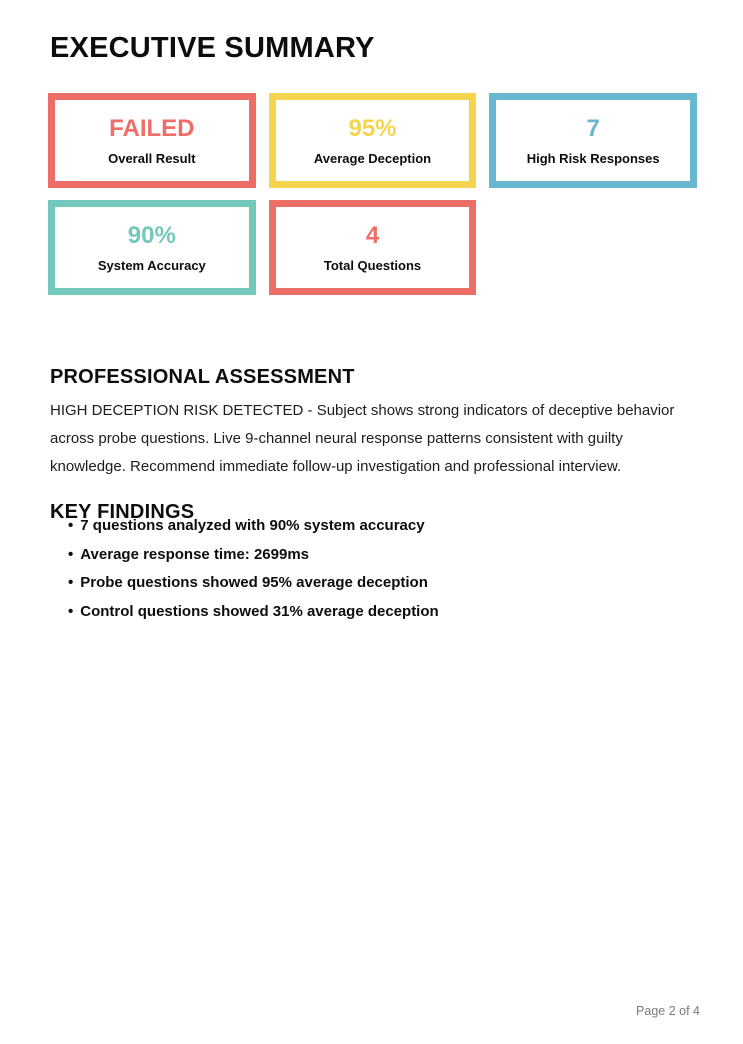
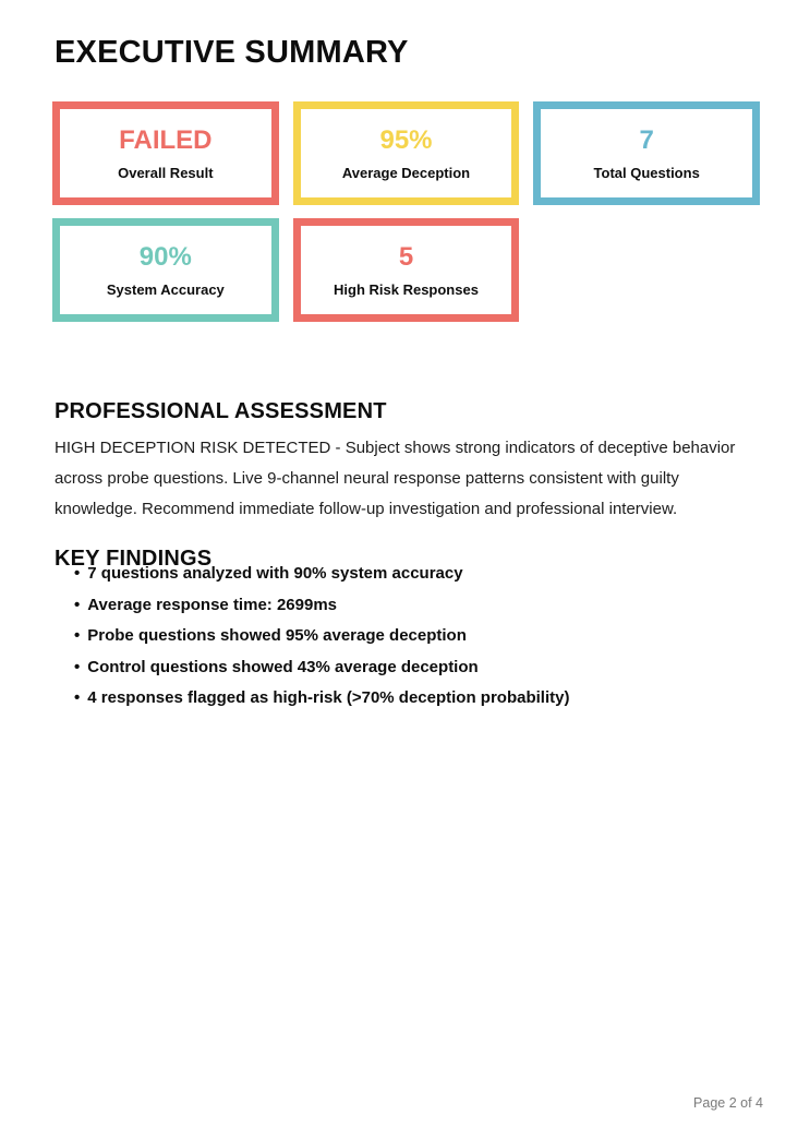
  EXECUTIVE SUMMARY
  FAILED
  Overall Result
  95%
  Average Deception
  7
- High Risk Responses
+ Total Questions
  90%
  System Accuracy
- 4
+ 5
- Total Questions
+ High Risk Responses
  PROFESSIONAL ASSESSMENT
  HIGH DECEPTION RISK DETECTED - Subject shows strong indicators of deceptive behavior across probe questions. Live 9-channel neural response patterns consistent with guilty knowledge. Recommend immediate follow-up investigation and professional interview.
  KEY FINDINGS
  • 7 questions analyzed with 90% system accuracy
  • Average response time: 2699ms
  • Probe questions showed 95% average deception
- • Control questions showed 31% average deception
+ • Control questions showed 43% average deception
+ • 4 responses flagged as high-risk (>70% deception probability)
  Page 2 of 4
